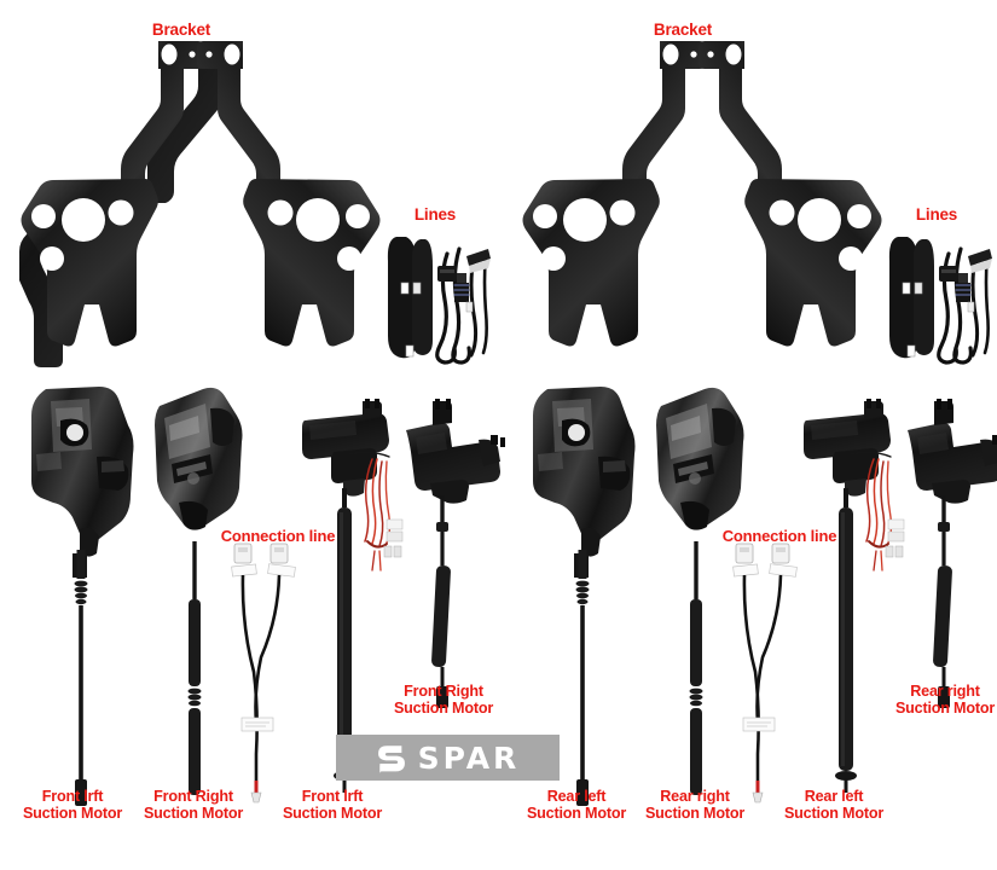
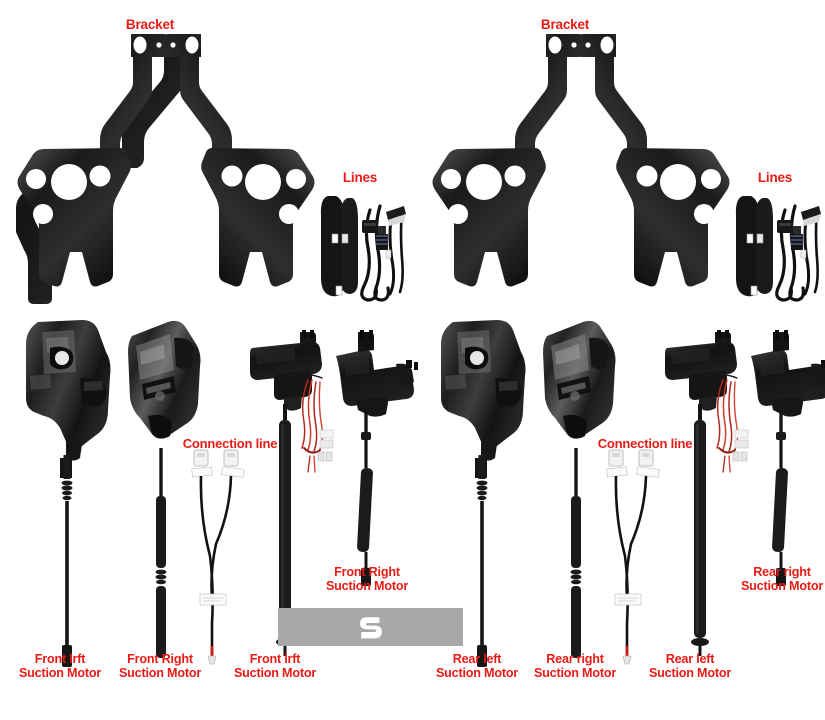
  Bracket
  Lines
  Front lrft
  Suction Motor
  Front Right
  Suction Motor
  Connection line
  Front lrft
  Suction Motor
  Front Right
  Suction Motor
  Bracket
  Lines
  Rear left
  Suction Motor
  Rear right
  Suction Motor
  Connection line
  Rear left
  Suction Motor
  Rear right
  Suction Motor
- SPAR
